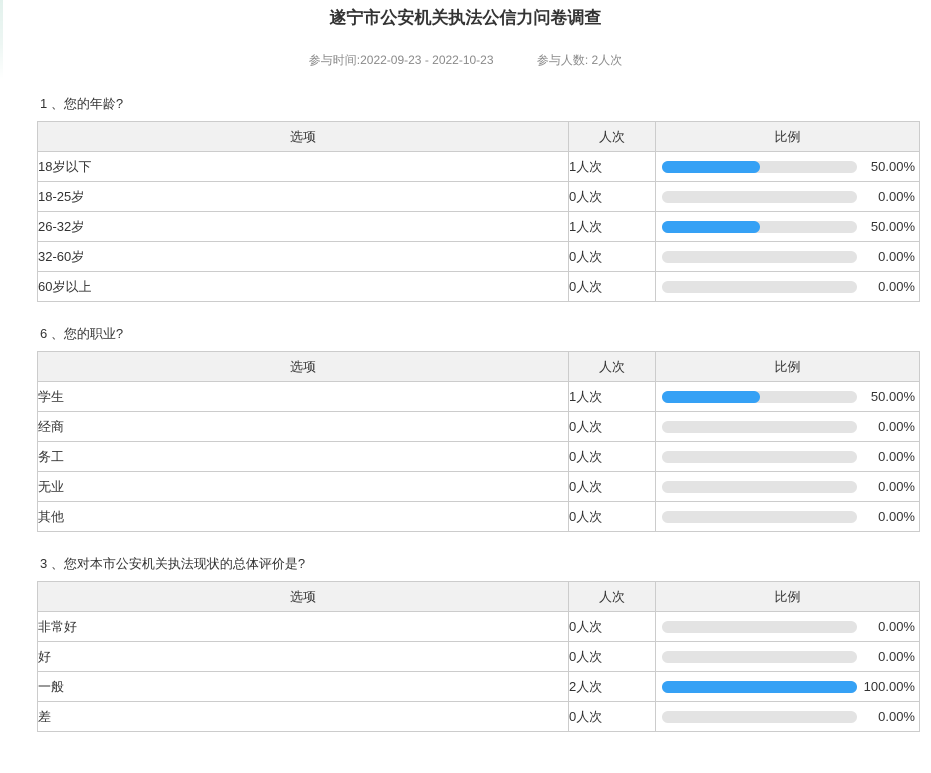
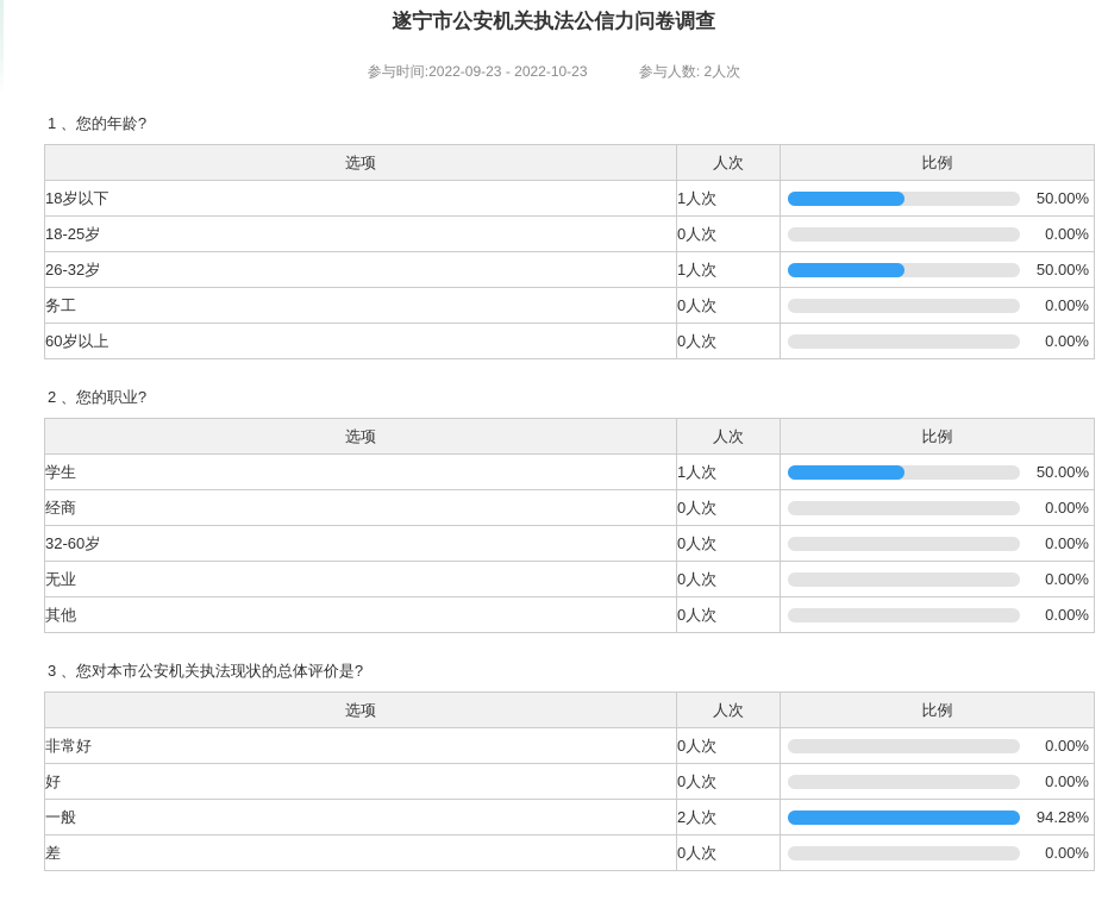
  遂宁市公安机关执法公信力问卷调查
  参与时间:2022-09-23 - 2022-10-23 参与人数: 2人次
  1 、您的年龄?
  选项	人次	比例
  18岁以下	1人次	50.00%
  18-25岁	0人次	0.00%
  26-32岁	1人次	50.00%
- 32-60岁	0人次	0.00%
+ 务工	0人次	0.00%
  60岁以上	0人次	0.00%
- 6 、您的职业?
+ 2 、您的职业?
  选项	人次	比例
  学生	1人次	50.00%
  经商	0人次	0.00%
- 务工	0人次	0.00%
+ 32-60岁	0人次	0.00%
  无业	0人次	0.00%
  其他	0人次	0.00%
  3 、您对本市公安机关执法现状的总体评价是?
  选项	人次	比例
  非常好	0人次	0.00%
  好	0人次	0.00%
- 一般	2人次	100.00%
+ 一般	2人次	94.28%
  差	0人次	0.00%
